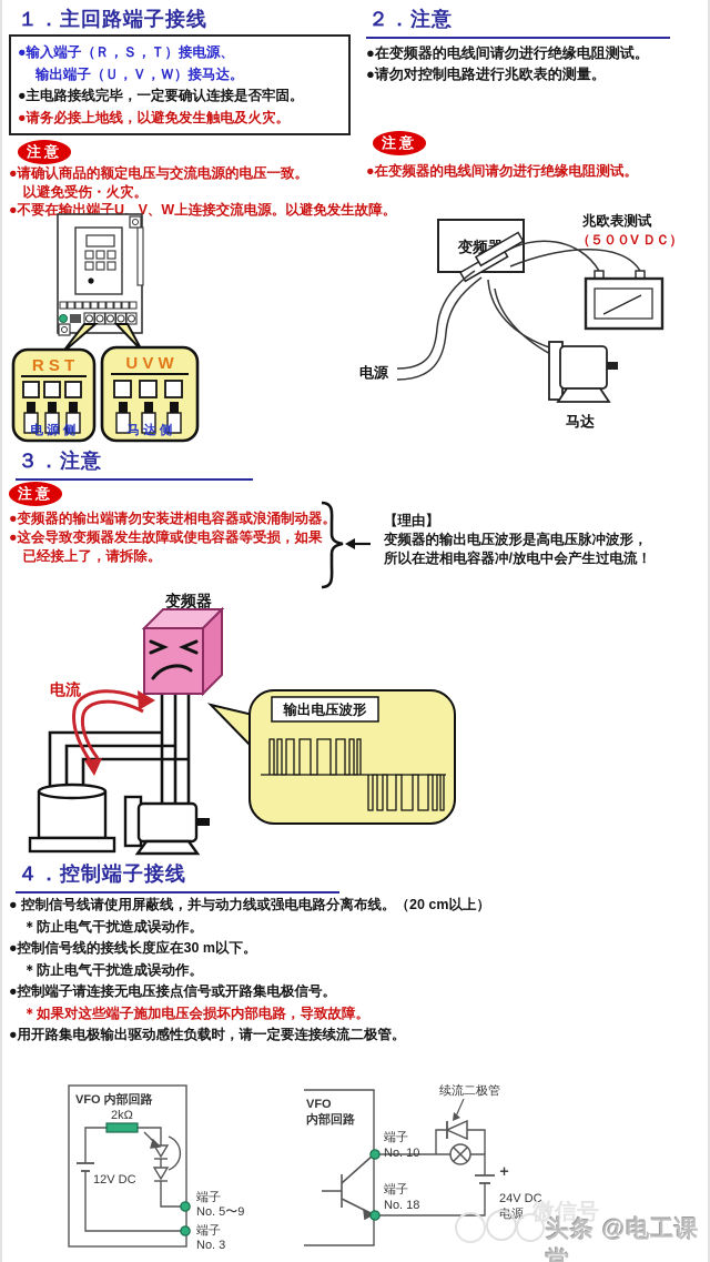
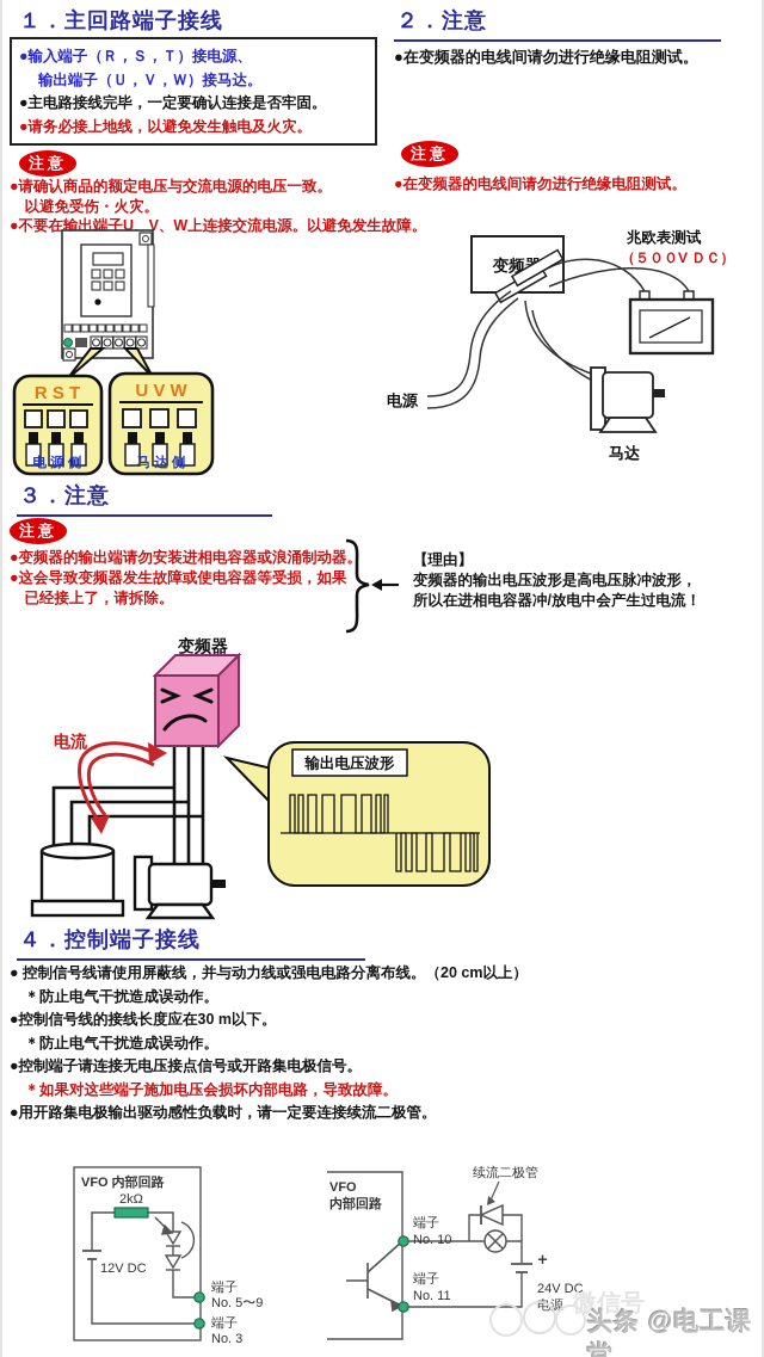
  １．主回路端子接线
  ●输入端子（Ｒ，Ｓ，Ｔ）接电源、
  输出端子（Ｕ，Ｖ，Ｗ）接马达。
  ●主电路接线完毕，一定要确认连接是否牢固。
  ●请务必接上地线，以避免发生触电及火灾。
  注意
  ●请确认商品的额定电压与交流电源的电压一致。
  以避免受伤・火灾。
  ●不要在输出端子U、V、W上连接交流电源。以避免发生故障。
  R S T
  电 源 侧
  U V W
  马 达 侧
  ２．注意
  ●在变频器的电线间请勿进行绝缘电阻测试。
- ●请勿对控制电路进行兆欧表的测量。
  注意
  ●在变频器的电线间请勿进行绝缘电阻测试。
  兆欧表测试
  （５００V ＤＣ）
  电源
  马达
  ３．注意
  注意
  ●变频器的输出端请勿安装进相电容器或浪涌制动器。
  ●这会导致变频器发生故障或使电容器等受损，如果
  已经接上了，请拆除。
  【理由】
  变频器的输出电压波形是高电压脉冲波形，
  所以在进相电容器冲/放电中会产生过电流！
  变频器
  电流
  输出电压波形
  ４．控制端子接线
  ● 控制信号线请使用屏蔽线，并与动力线或强电电路分离布线。（20 cm以上）
  ＊防止电气干扰造成误动作。
  ●控制信号线的接线长度应在30 m以下。
  ＊防止电气干扰造成误动作。
  ●控制端子请连接无电压接点信号或开路集电极信号。
  ＊如果对这些端子施加电压会损坏内部电路，导致故障。
  ●用开路集电极输出驱动感性负载时，请一定要连接续流二极管。
  VFO 内部回路
  2kΩ
  12V DC
  端子
  No. 5〜9
  端子
  No. 3
  VFO
  内部回路
  续流二极管
  ＋
  24V DC
  电源
  端子
  No. 10
  端子
- No. 18
+ No. 11
  微信号
  头条 @电工课堂
